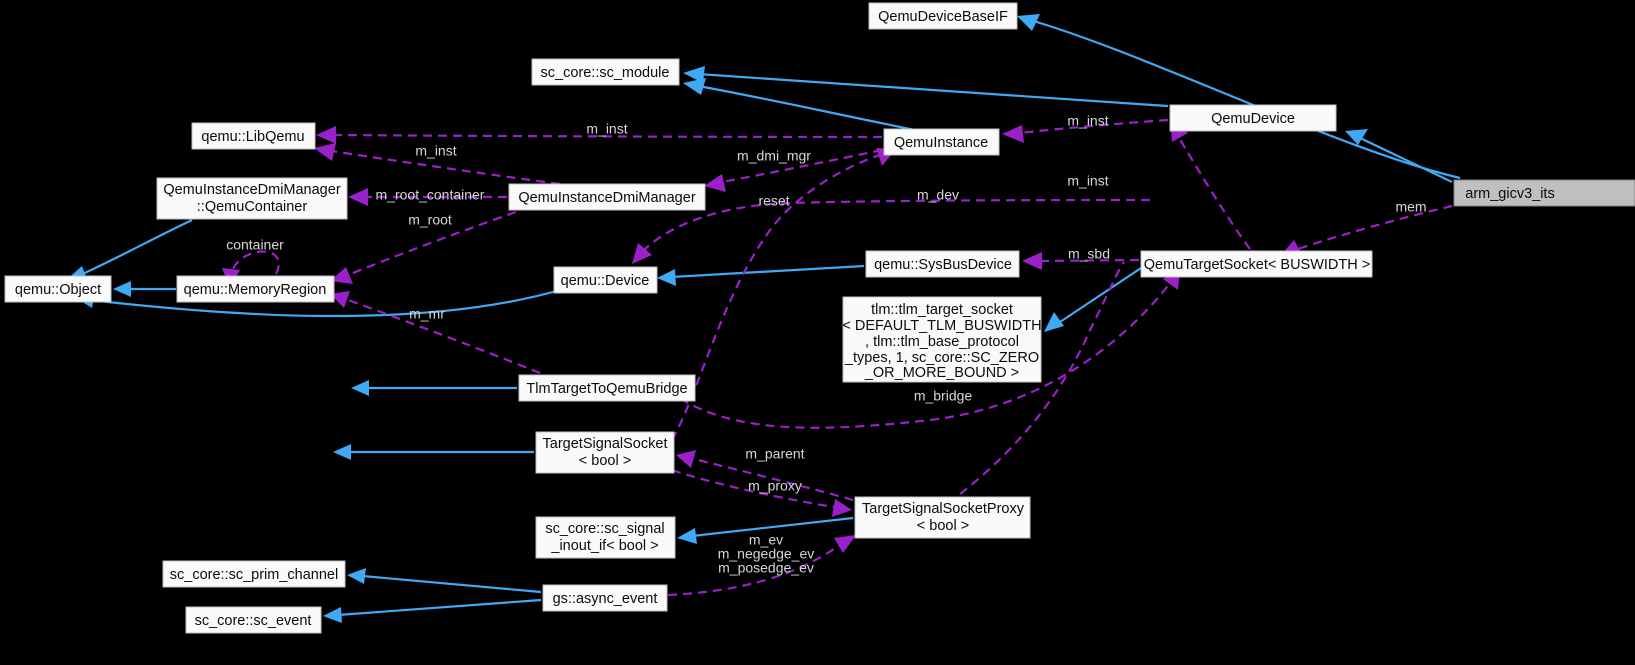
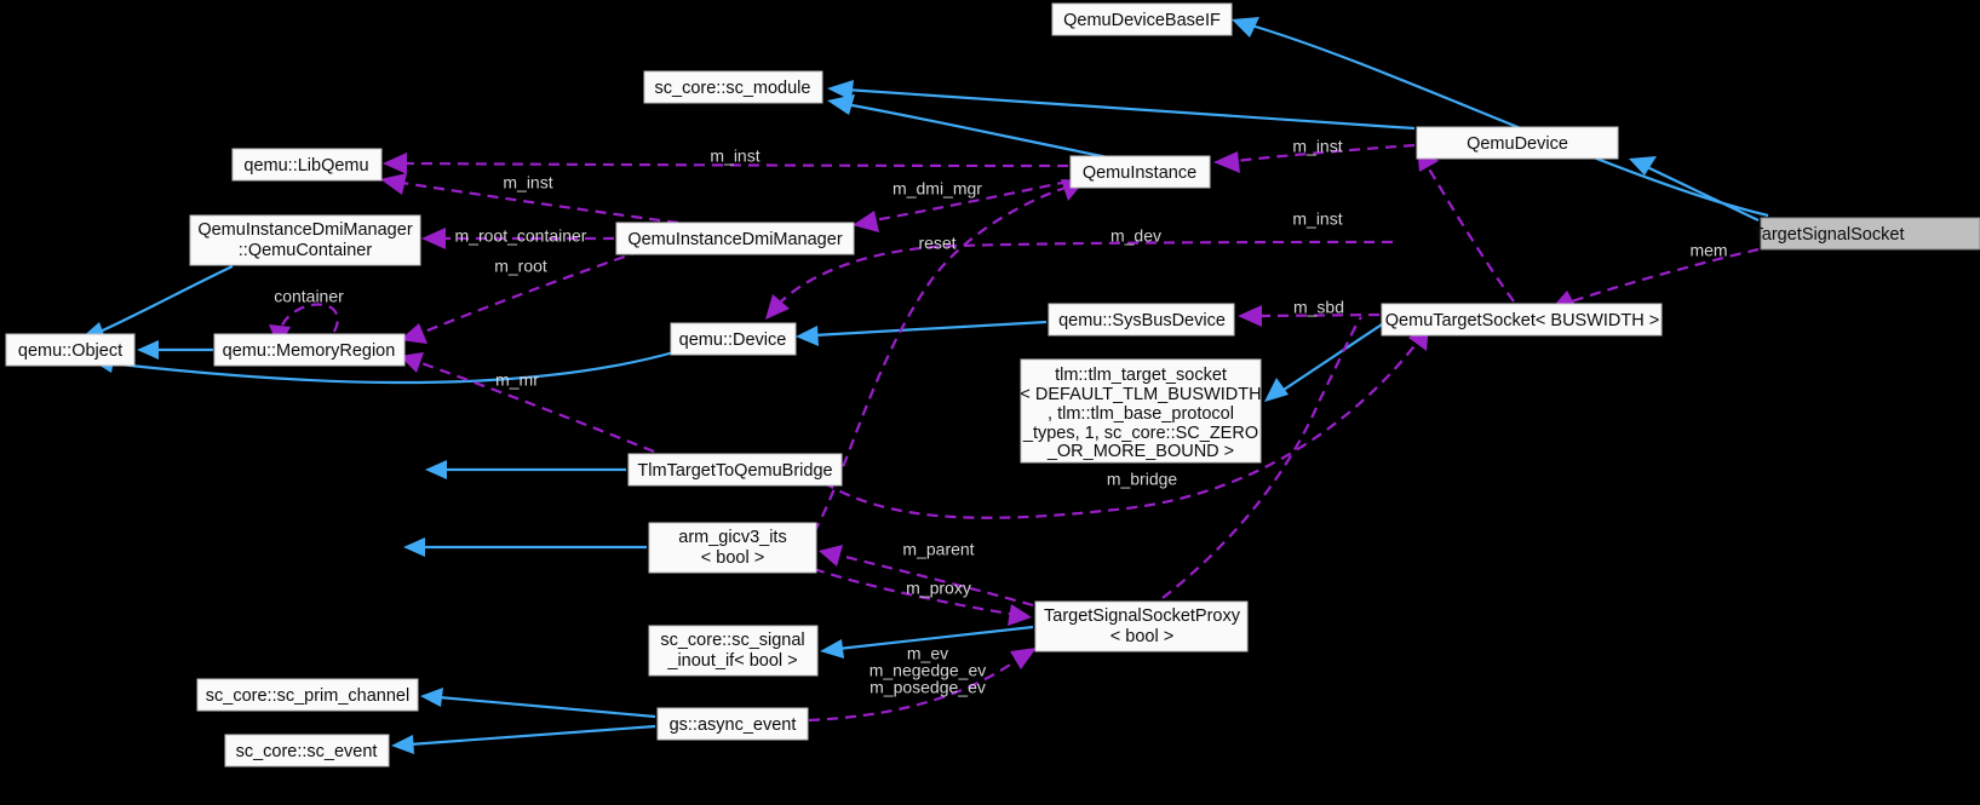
  QemuDeviceBaseIF
  sc_core::sc_module
  QemuDevice
  qemu::LibQemu
  QemuInstance
- arm_gicv3_its
+ TargetSignalSocket
  QemuInstanceDmiManager
  ::QemuContainer
  QemuInstanceDmiManager
  qemu::SysBusDevice
  QemuTargetSocket< BUSWIDTH >
  qemu::Object
  qemu::MemoryRegion
  qemu::Device
  tlm::tlm_target_socket
  < DEFAULT_TLM_BUSWIDTH
  , tlm::tlm_base_protocol
  _types, 1, sc_core::SC_ZERO
  _OR_MORE_BOUND >
  TlmTargetToQemuBridge
- TargetSignalSocket
+ arm_gicv3_its
  < bool >
  TargetSignalSocketProxy
  < bool >
  sc_core::sc_signal
  _inout_if< bool >
  sc_core::sc_prim_channel
  gs::async_event
  sc_core::sc_event
  m_inst
  m_inst
  m_inst
  m_dmi_mgr
  m_inst
  m_root_container
  m_dev
  reset
  mem
  m_root
  container
  m_sbd
  m_mr
  m_bridge
  m_parent
  m_proxy
  m_ev
  m_negedge_ev
  m_posedge_ev
